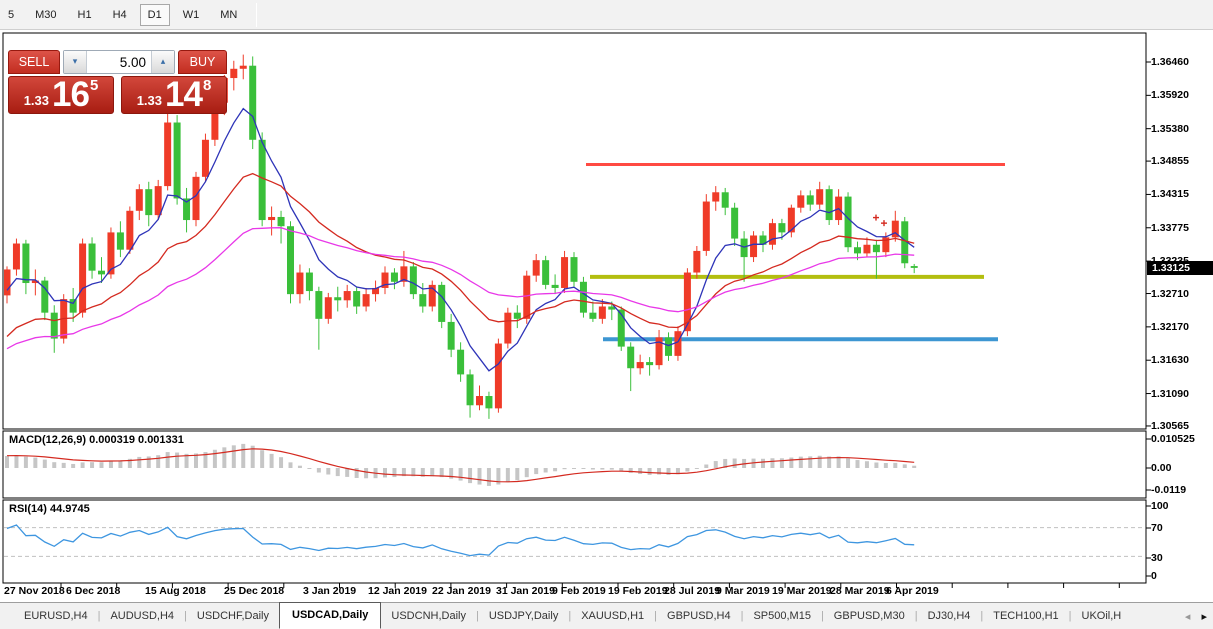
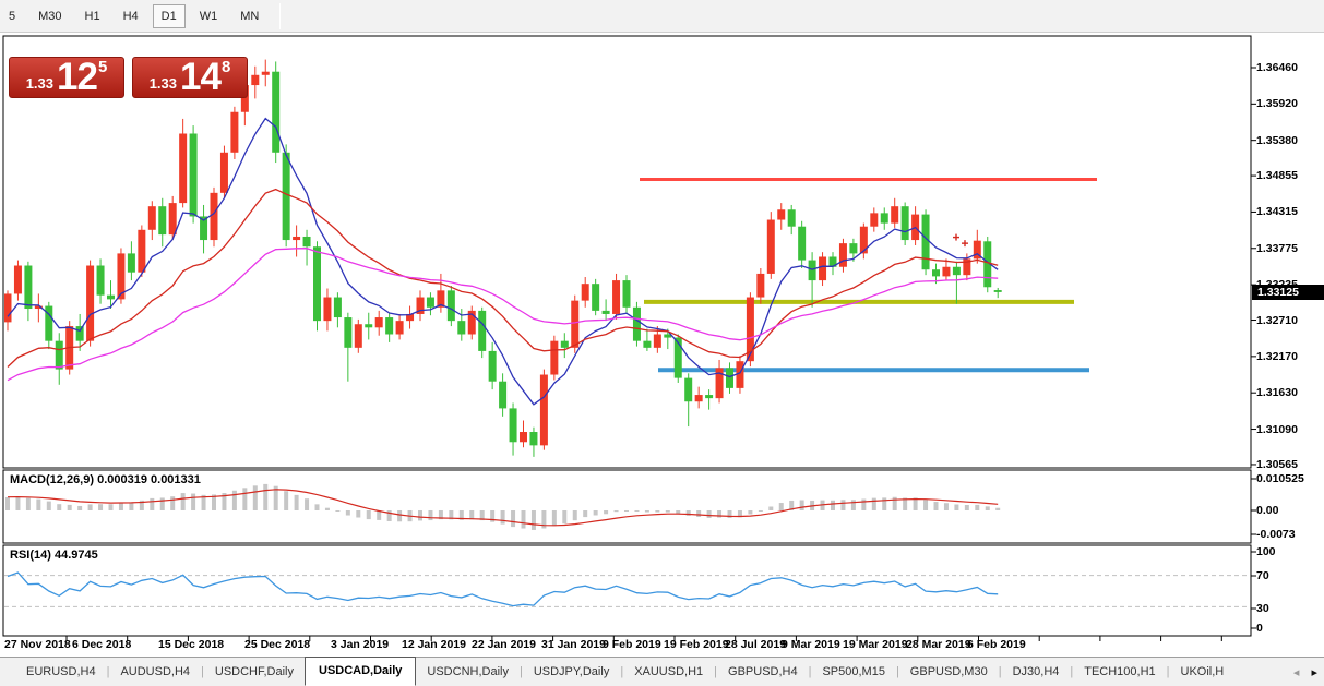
  5
  M30
  H1
  H4
  D1
  W1
  MN
- SELL
- ▾
- 5.00
- ▴
- BUY
  1.33
- 16
+ 12
  5
  1.33
  14
  8
  MACD(12,26,9) 0.000319 0.001331
  RSI(14) 44.9745
  1.36460
  1.35920
  1.35380
  1.34855
  1.34315
  1.33775
  1.32710
  1.32170
  1.31630
  1.31090
  1.30565
  1.33125
  0.010525
  0.00
- -0.0119
+ -0.0073
  100
  70
  30
  0
  27 Nov 2018
  6 Dec 2018
- 15 Aug 2018
+ 15 Dec 2018
  25 Dec 2018
  3 Jan 2019
  12 Jan 2019
  22 Jan 2019
  31 Jan 2019
  9 Feb 2019
  19 Feb 2019
  28 Jul 2019
  9 Mar 2019
  19 Mar 2019
  28 Mar 2019
- 6 Apr 2019
+ 6 Feb 2019
  EURUSD,H4
  |
  AUDUSD,H4
  |
  USDCHF,Daily
  USDCAD,Daily
  USDCNH,Daily
  |
  USDJPY,Daily
  |
  XAUUSD,H1
  |
  GBPUSD,H4
  |
  SP500,M15
  |
  GBPUSD,M30
  |
  DJ30,H4
  |
  TECH100,H1
  |
  UKOil,H
  ◂ ▸
